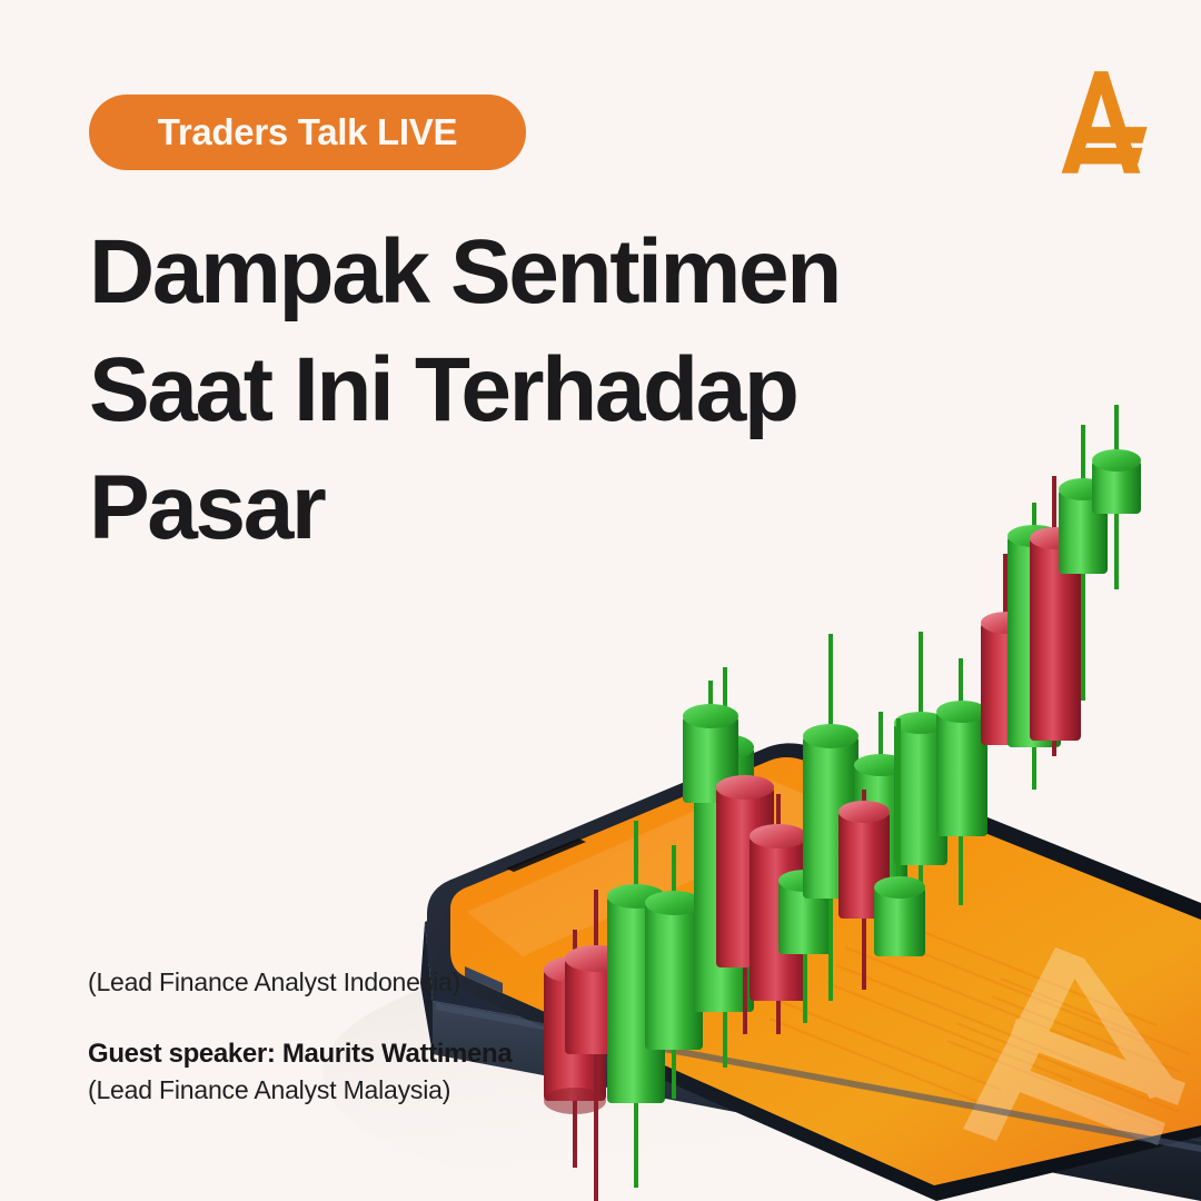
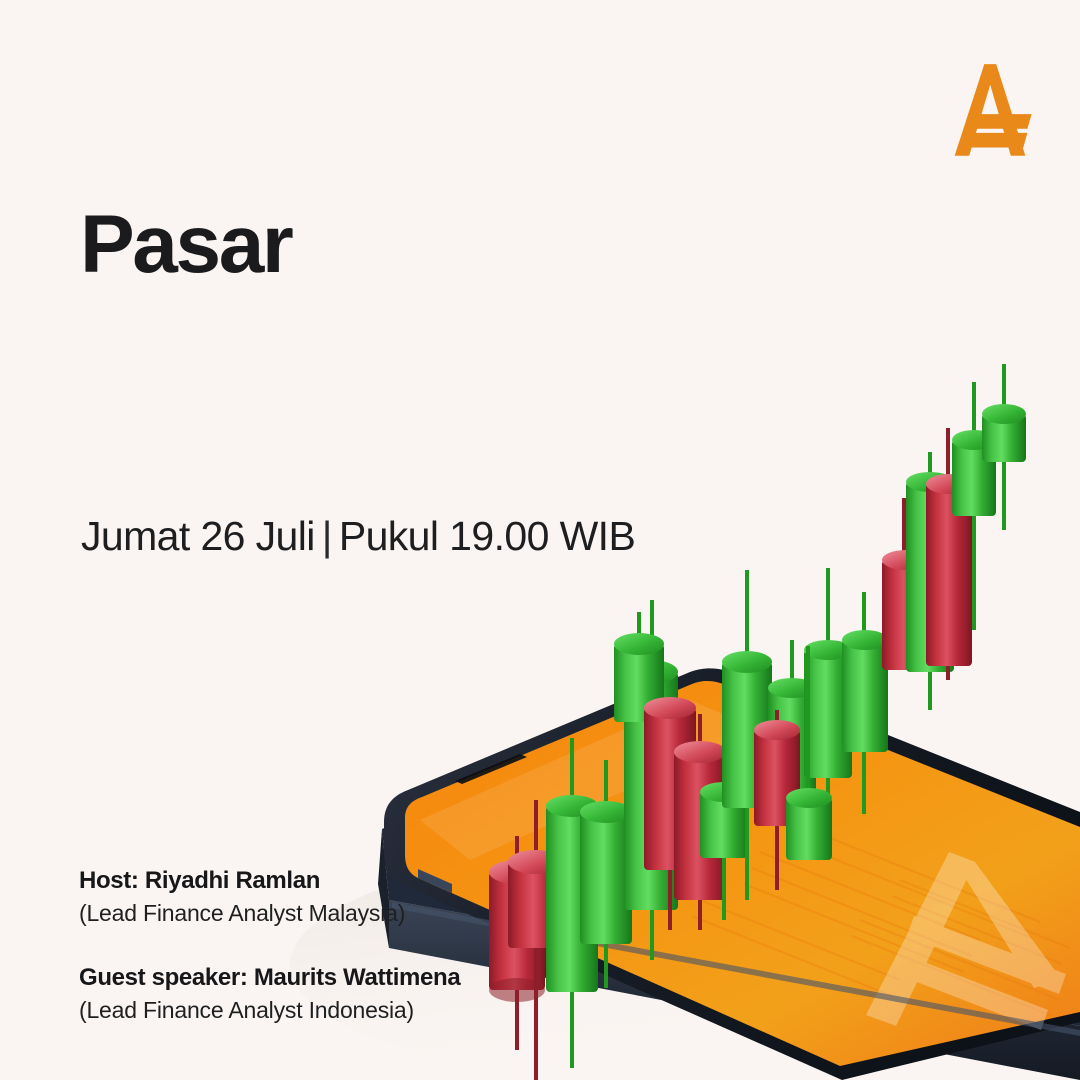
- Traders Talk LIVE
- Dampak Sentimen
- Saat Ini Terhadap
  Pasar
+ Jumat 26 Juli | Pukul 19.00 WIB
+ Host: Riyadhi Ramlan
- (Lead Finance Analyst Indonesia)
+ (Lead Finance Analyst Malaysia)
  Guest speaker: Maurits Wattimena
- (Lead Finance Analyst Malaysia)
+ (Lead Finance Analyst Indonesia)
